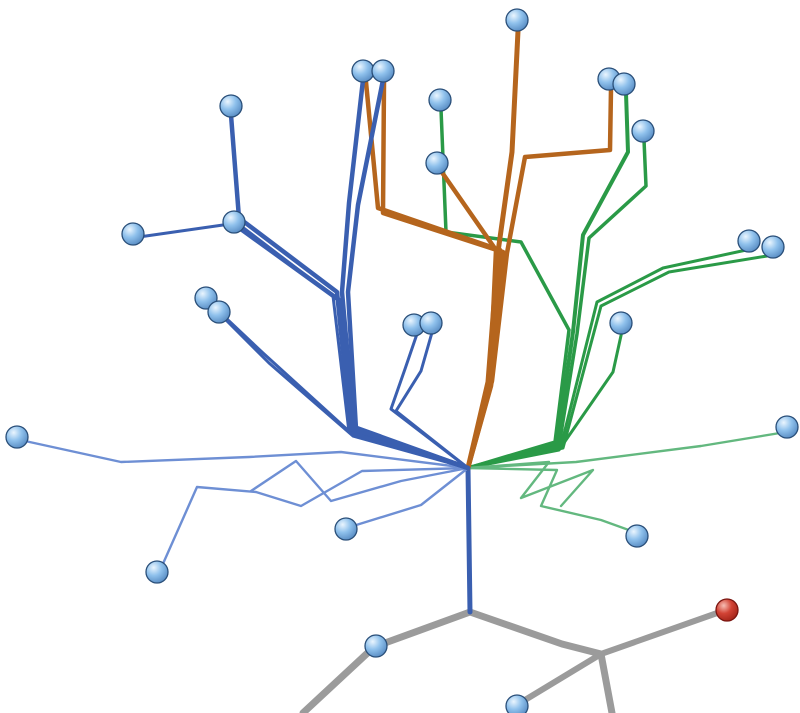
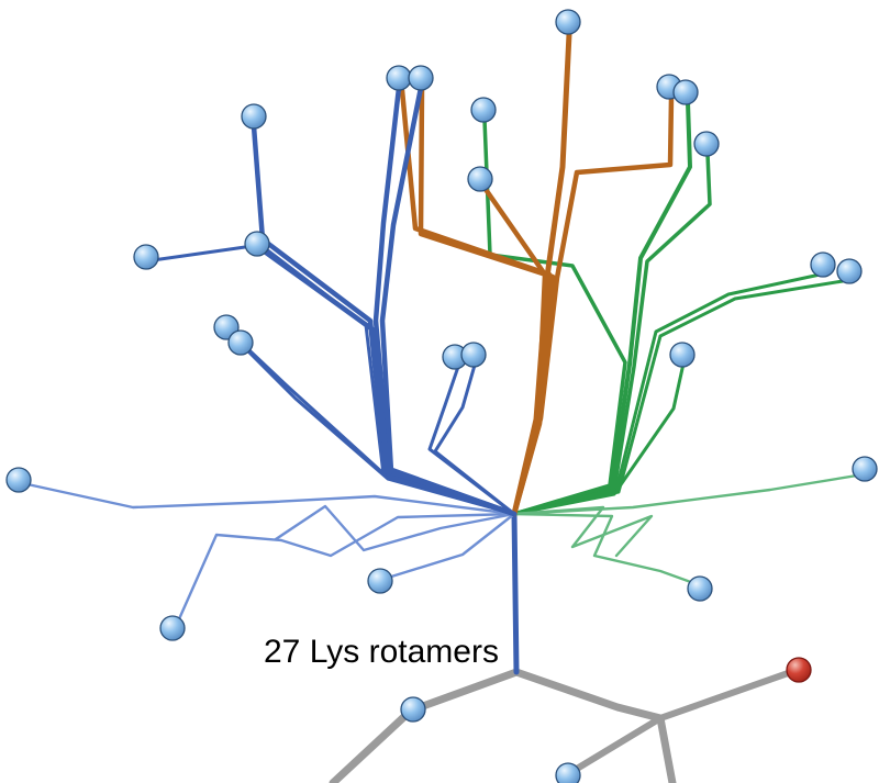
+ 27 Lys rotamers
